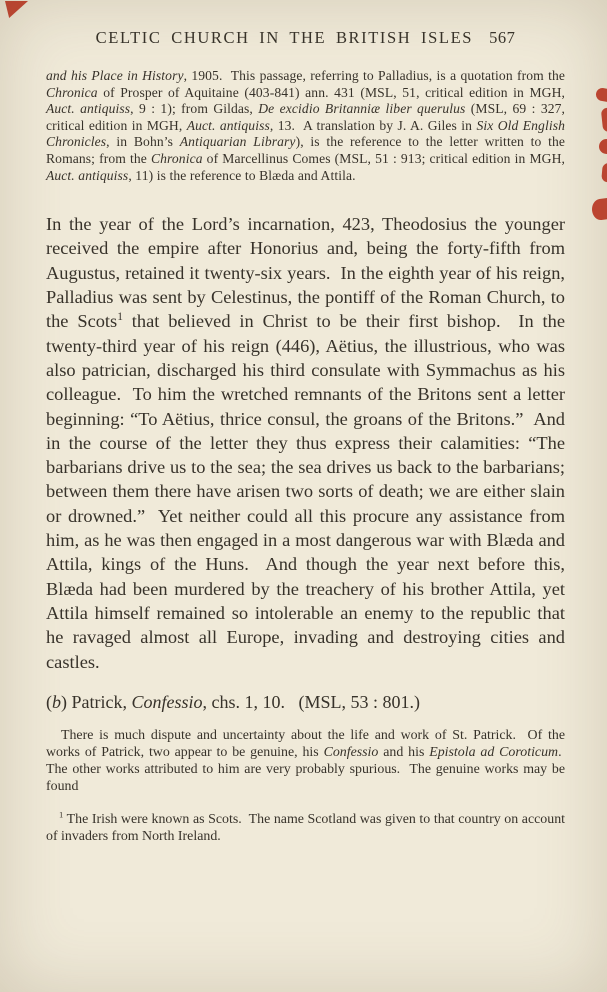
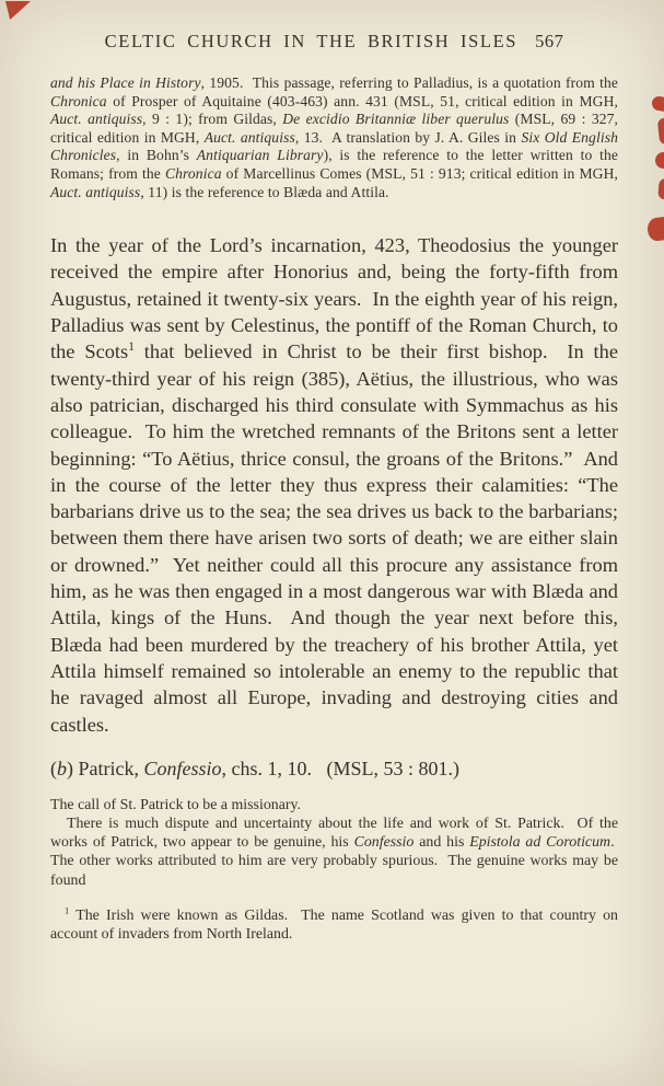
  CELTIC CHURCH IN THE BRITISH ISLES
  567
- and his Place in History, 1905. This passage, referring to Palladius, is a quotation from the Chronica of Prosper of Aquitaine (403-841) ann. 431 (MSL, 51, critical edition in MGH, Auct. antiquiss, 9 : 1); from Gildas, De excidio Britanniæ liber querulus (MSL, 69 : 327, critical edition in MGH, Auct. antiquiss, 13. A translation by J. A. Giles in Six Old English Chronicles, in Bohn’s Antiquarian Library), is the reference to the letter written to the Romans; from the Chronica of Marcellinus Comes (MSL, 51 : 913; critical edition in MGH, Auct. antiquiss, 11) is the reference to Blæda and Attila.
+ and his Place in History, 1905. This passage, referring to Palladius, is a quotation from the Chronica of Prosper of Aquitaine (403-463) ann. 431 (MSL, 51, critical edition in MGH, Auct. antiquiss, 9 : 1); from Gildas, De excidio Britanniæ liber querulus (MSL, 69 : 327, critical edition in MGH, Auct. antiquiss, 13. A translation by J. A. Giles in Six Old English Chronicles, in Bohn’s Antiquarian Library), is the reference to the letter written to the Romans; from the Chronica of Marcellinus Comes (MSL, 51 : 913; critical edition in MGH, Auct. antiquiss, 11) is the reference to Blæda and Attila.
- In the year of the Lord’s incarnation, 423, Theodosius the younger received the empire after Honorius and, being the forty-fifth from Augustus, retained it twenty-six years. In the eighth year of his reign, Palladius was sent by Celestinus, the pontiff of the Roman Church, to the Scots1 that believed in Christ to be their first bishop. In the twenty-third year of his reign (446), Aëtius, the illustrious, who was also patrician, discharged his third consulate with Symmachus as his colleague. To him the wretched remnants of the Britons sent a letter beginning: “To Aëtius, thrice consul, the groans of the Britons.” And in the course of the letter they thus express their calamities: “The barbarians drive us to the sea; the sea drives us back to the barbarians; between them there have arisen two sorts of death; we are either slain or drowned.” Yet neither could all this procure any assistance from him, as he was then engaged in a most dangerous war with Blæda and Attila, kings of the Huns. And though the year next before this, Blæda had been murdered by the treachery of his brother Attila, yet Attila himself remained so intolerable an enemy to the republic that he ravaged almost all Europe, invading and destroying cities and castles.
+ In the year of the Lord’s incarnation, 423, Theodosius the younger received the empire after Honorius and, being the forty-fifth from Augustus, retained it twenty-six years. In the eighth year of his reign, Palladius was sent by Celestinus, the pontiff of the Roman Church, to the Scots1 that believed in Christ to be their first bishop. In the twenty-third year of his reign (385), Aëtius, the illustrious, who was also patrician, discharged his third consulate with Symmachus as his colleague. To him the wretched remnants of the Britons sent a letter beginning: “To Aëtius, thrice consul, the groans of the Britons.” And in the course of the letter they thus express their calamities: “The barbarians drive us to the sea; the sea drives us back to the barbarians; between them there have arisen two sorts of death; we are either slain or drowned.” Yet neither could all this procure any assistance from him, as he was then engaged in a most dangerous war with Blæda and Attila, kings of the Huns. And though the year next before this, Blæda had been murdered by the treachery of his brother Attila, yet Attila himself remained so intolerable an enemy to the republic that he ravaged almost all Europe, invading and destroying cities and castles.
  (b) Patrick, Confessio, chs. 1, 10. (MSL, 53 : 801.)
+ The call of St. Patrick to be a missionary.
  There is much dispute and uncertainty about the life and work of St. Patrick. Of the works of Patrick, two appear to be genuine, his Confessio and his Epistola ad Coroticum. The other works attributed to him are very probably spurious. The genuine works may be found
- 1 The Irish were known as Scots. The name Scotland was given to that country on account of invaders from North Ireland.
+ 1 The Irish were known as Gildas. The name Scotland was given to that country on account of invaders from North Ireland.
